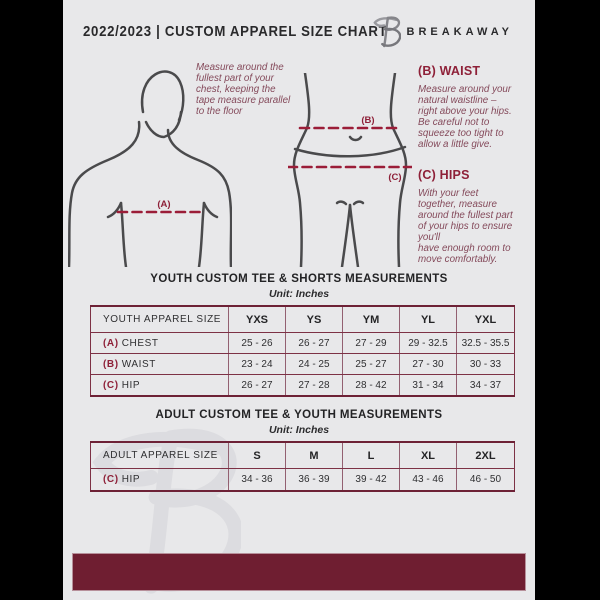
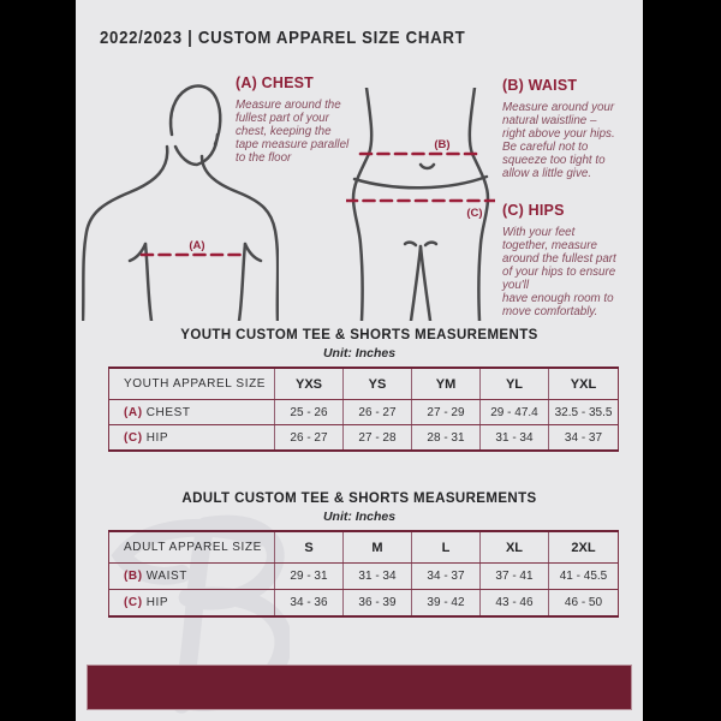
  2022/2023 | CUSTOM APPAREL SIZE CHART
- BREAKAWAY
  (A)
  (B)
  (C)
+ (A) CHEST
  Measure around the
  fullest part of your
  chest, keeping the
  tape measure parallel
  to the floor
  (B) WAIST
  Measure around your
  natural waistline –
  right above your hips.
  Be careful not to
  squeeze too tight to
  allow a little give.
  (C) HIPS
  With your feet
  together, measure
  around the fullest part
  of your hips to ensure
  you'll
  have enough room to
  move comfortably.
  YOUTH CUSTOM TEE & SHORTS MEASUREMENTS
  Unit: Inches
  YOUTH APPAREL SIZE	YXS	YS	YM	YL	YXL
- (A) CHEST	25 - 26	26 - 27	27 - 29	29 - 32.5	32.5 - 35.5
+ (A) CHEST	25 - 26	26 - 27	27 - 29	29 - 47.4	32.5 - 35.5
- (B) WAIST	23 - 24	24 - 25	25 - 27	27 - 30	30 - 33
- (C) HIP	26 - 27	27 - 28	28 - 42	31 - 34	34 - 37
+ (C) HIP	26 - 27	27 - 28	28 - 31	31 - 34	34 - 37
- ADULT CUSTOM TEE & YOUTH MEASUREMENTS
+ ADULT CUSTOM TEE & SHORTS MEASUREMENTS
  Unit: Inches
  ADULT APPAREL SIZE	S	M	L	XL	2XL
+ (B) WAIST	29 - 31	31 - 34	34 - 37	37 - 41	41 - 45.5
  (C) HIP	34 - 36	36 - 39	39 - 42	43 - 46	46 - 50
